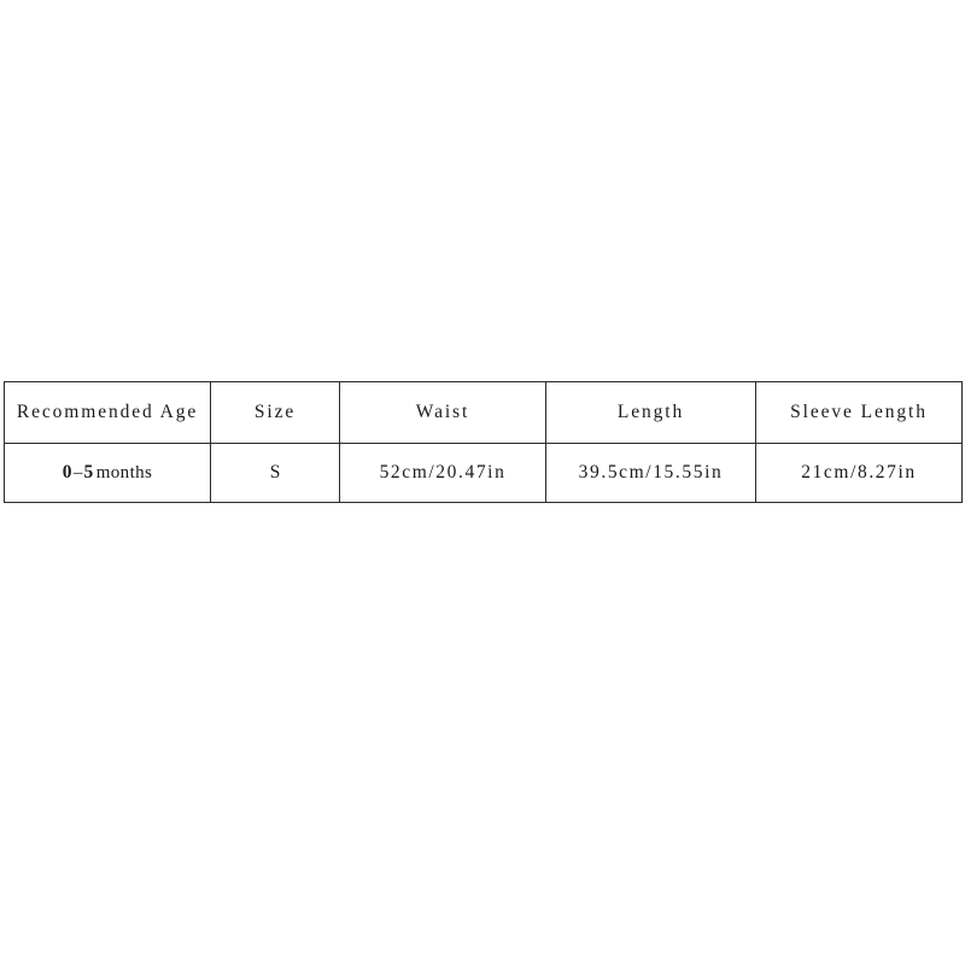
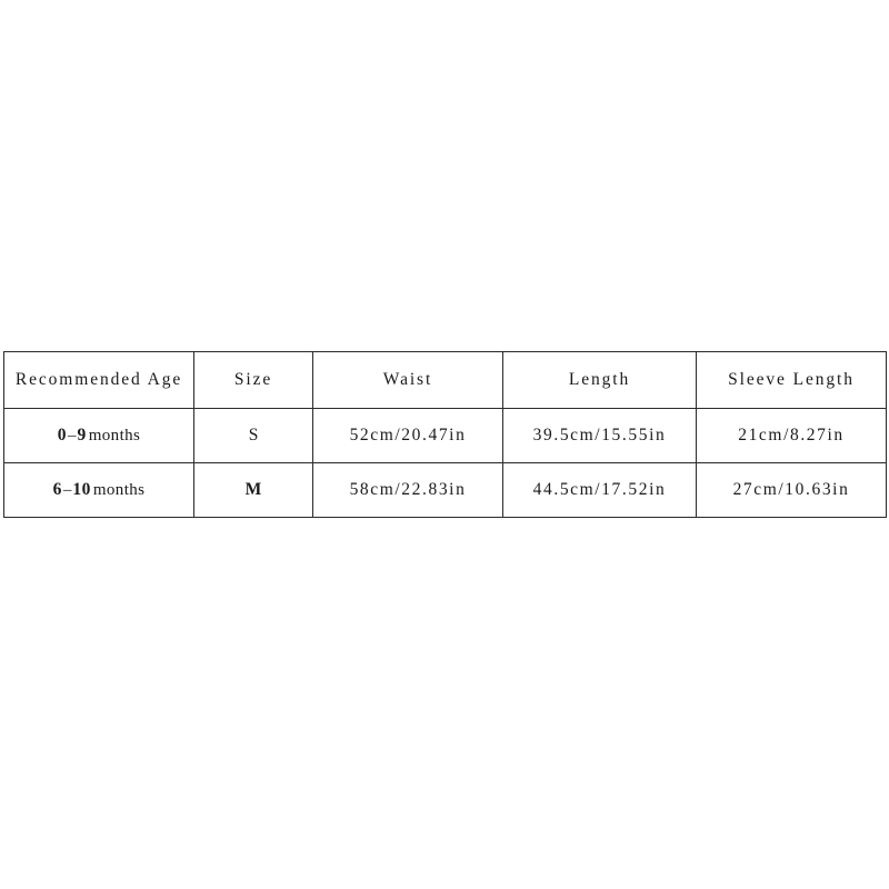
  Recommended Age	Size	Waist	Length	Sleeve Length
- 0–5 months	S	52cm/20.47in	39.5cm/15.55in	21cm/8.27in
+ 0–9 months	S	52cm/20.47in	39.5cm/15.55in	21cm/8.27in
+ 6–10 months	M	58cm/22.83in	44.5cm/17.52in	27cm/10.63in
